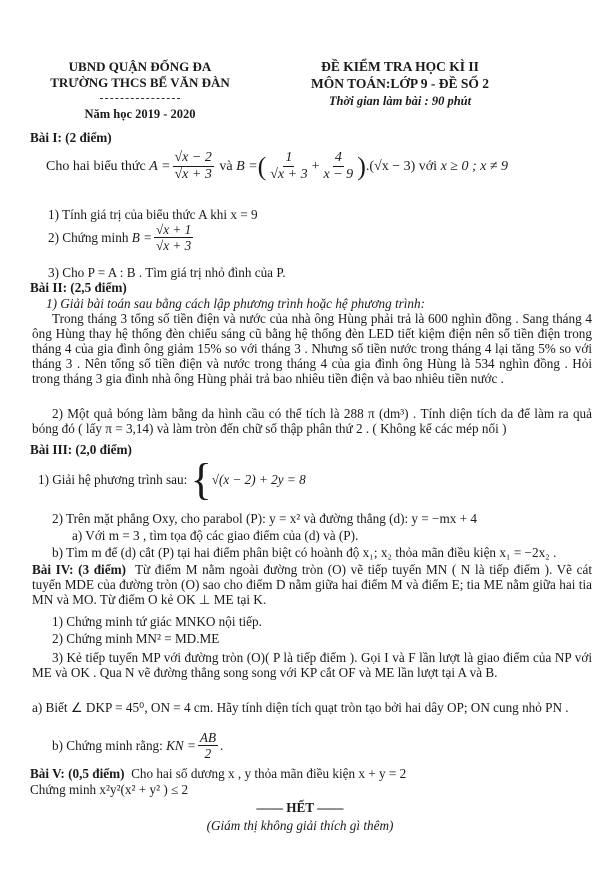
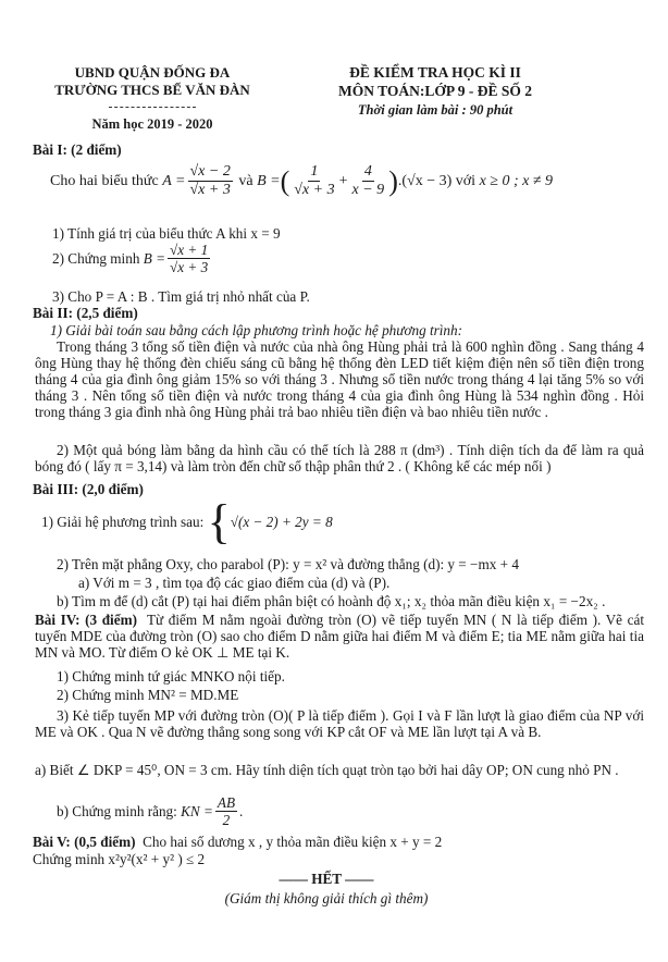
  UBND QUẬN ĐỐNG ĐA
  TRƯỜNG THCS BẾ VĂN ĐÀN
  Năm học 2019 - 2020
  ĐỀ KIỂM TRA HỌC KÌ II
  MÔN TOÁN:LỚP 9 - ĐỀ SỐ 2
  Thời gian làm bài : 90 phút
  Bài I: (2 điểm)
  Cho hai biểu thức
  A =
  √x − 2
  √x + 3
  và
  B =
  (
  1
  √x + 3
  +
  4
  x − 9
  )
  .(√x − 3)
  với
  x ≥ 0 ; x ≠ 9
  1) Tính giá trị của biểu thức A khi x = 9
  2) Chứng minh
  B =
  √x + 1
  √x + 3
- 3) Cho P = A : B . Tìm giá trị nhỏ đình của P.
+ 3) Cho P = A : B . Tìm giá trị nhỏ nhất của P.
  Bài II: (2,5 điểm)
  1) Giải bài toán sau bằng cách lập phương trình hoặc hệ phương trình:
  Trong tháng 3 tổng số tiền điện và nước của nhà ông Hùng phải trả là 600 nghìn đồng . Sang tháng 4 ông Hùng thay hệ thống đèn chiếu sáng cũ bằng hệ thống đèn LED tiết kiệm điện nên số tiền điện trong tháng 4 của gia đình ông giảm 15% so với tháng 3 . Nhưng số tiền nước trong tháng 4 lại tăng 5% so với tháng 3 . Nên tổng số tiền điện và nước trong tháng 4 của gia đình ông Hùng là 534 nghìn đồng . Hỏi trong tháng 3 gia đình nhà ông Hùng phải trả bao nhiêu tiền điện và bao nhiêu tiền nước .
  2) Một quả bóng làm bằng da hình cầu có thể tích là 288 π (dm³) . Tính diện tích da để làm ra quả bóng đó ( lấy π = 3,14) và làm tròn đến chữ số thập phân thứ 2 . ( Không kể các mép nối )
  Bài III: (2,0 điểm)
  1) Giải hệ phương trình sau:
  {
  √(x − 2) + 2y = 8
  2) Trên mặt phẳng Oxy, cho parabol (P): y = x² và đường thẳng (d): y = −mx + 4
  a) Với m = 3 , tìm tọa độ các giao điểm của (d) và (P).
  b) Tìm m để (d) cắt (P) tại hai điểm phân biệt có hoành độ x₁; x₂ thỏa mãn điều kiện x₁ = −2x₂ .
  Bài IV: (3 điểm) Từ điểm M nằm ngoài đường tròn (O) vẽ tiếp tuyến MN ( N là tiếp điểm ). Vẽ cát tuyến MDE của đường tròn (O) sao cho điểm D nằm giữa hai điểm M và điểm E; tia ME nằm giữa hai tia MN và MO. Từ điểm O kẻ OK ⊥ ME tại K.
  1) Chứng minh tứ giác MNKO nội tiếp.
  2) Chứng minh MN² = MD.ME
  3) Kẻ tiếp tuyến MP với đường tròn (O)( P là tiếp điểm ). Gọi I và F lần lượt là giao điểm của NP với ME và OK . Qua N vẽ đường thẳng song song với KP cắt OF và ME lần lượt tại A và B.
- a) Biết ∠ DKP = 45⁰, ON = 4 cm. Hãy tính diện tích quạt tròn tạo bởi hai dây OP; ON cung nhỏ PN .
+ a) Biết ∠ DKP = 45⁰, ON = 3 cm. Hãy tính diện tích quạt tròn tạo bởi hai dây OP; ON cung nhỏ PN .
  b) Chứng minh rằng:
  KN =
  AB
  2
  .
  Bài V: (0,5 điểm) Cho hai số dương x , y thỏa mãn điều kiện x + y = 2
  Chứng minh x²y²(x² + y² ) ≤ 2
  —— HẾT ——
  (Giám thị không giải thích gì thêm)
